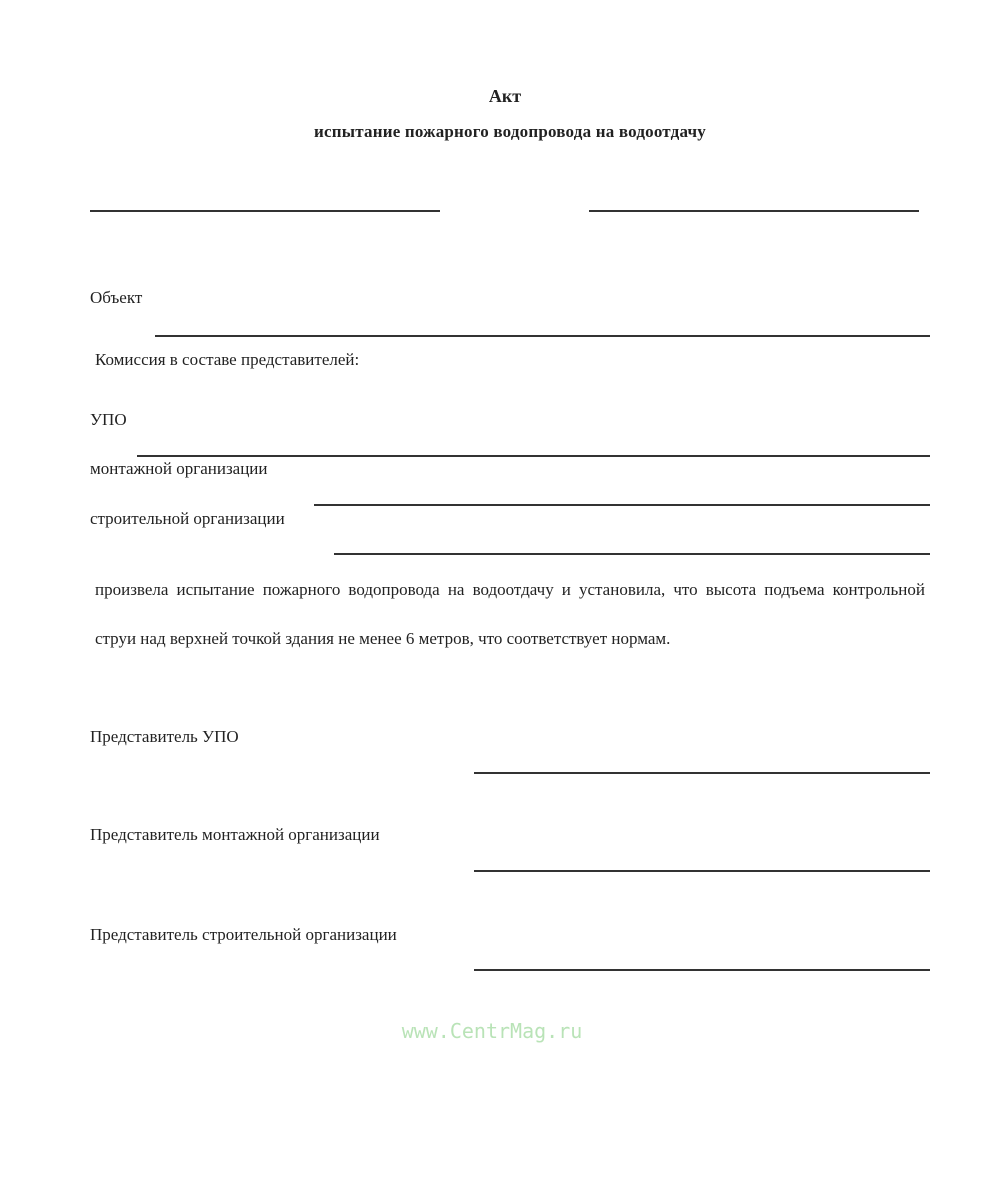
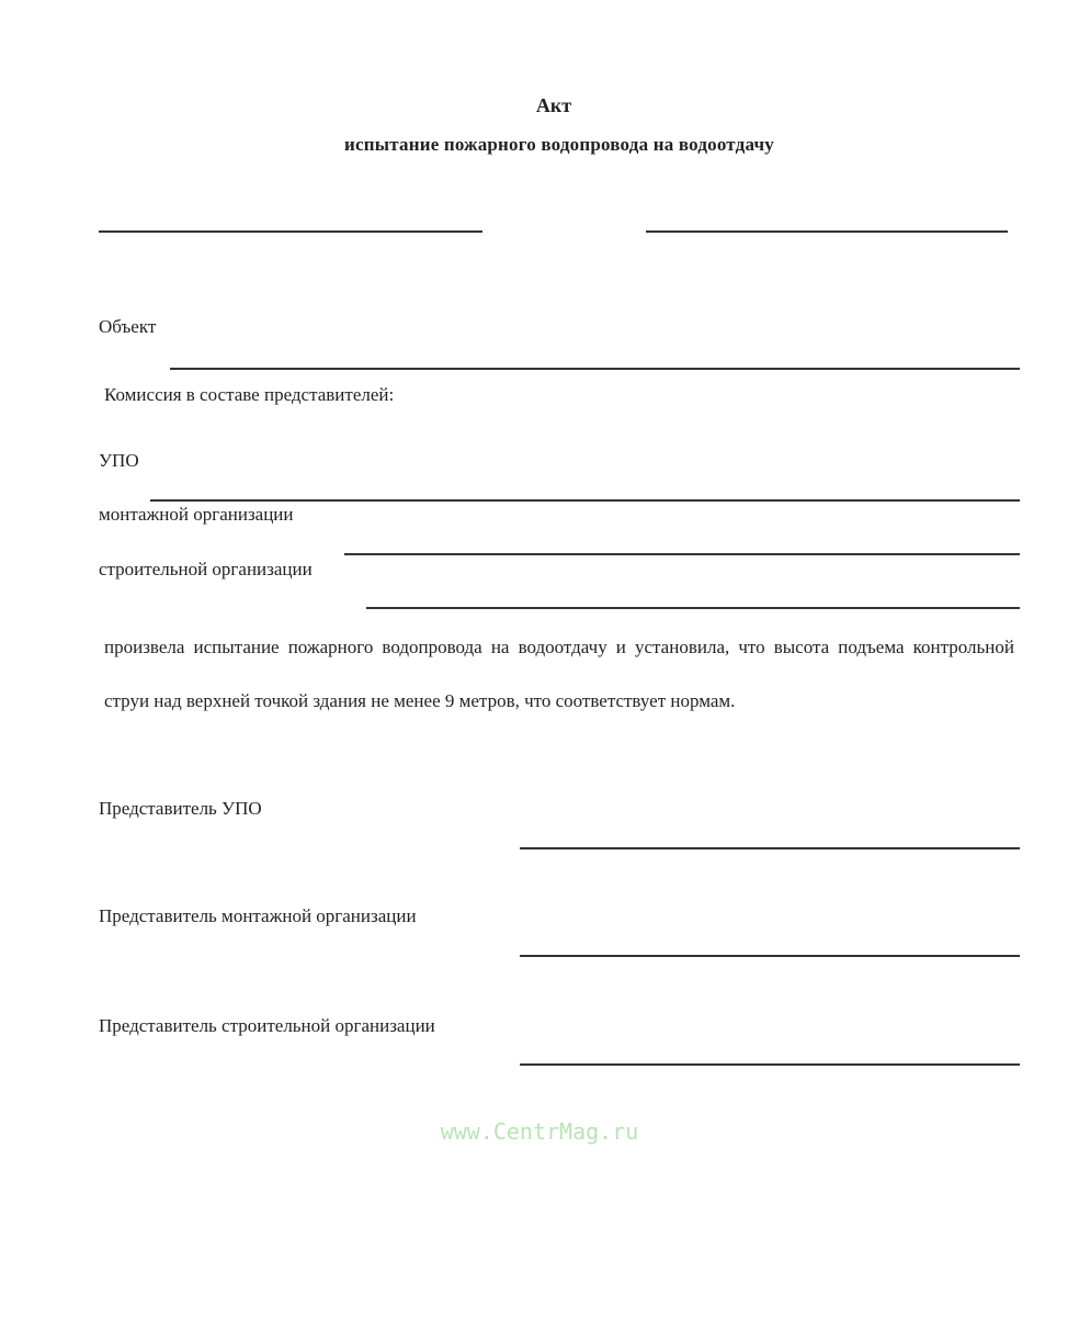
  Акт
  испытание пожарного водопровода на водоотдачу
  Объект
  Комиссия в составе представителей:
  УПО
  монтажной организации
  строительной организации
- произвела испытание пожарного водопровода на водоотдачу и установила, что высота подъема контрольной струи над верхней точкой здания не менее 6 метров, что соответствует нормам.
+ произвела испытание пожарного водопровода на водоотдачу и установила, что высота подъема контрольной струи над верхней точкой здания не менее 9 метров, что соответствует нормам.
  Представитель УПО
  Представитель монтажной организации
  Представитель строительной организации
  www.CentrMag.ru
